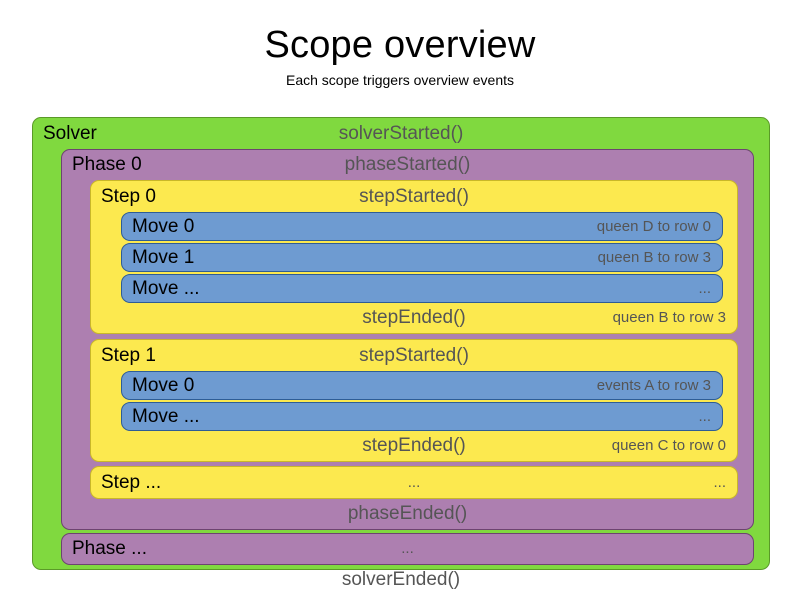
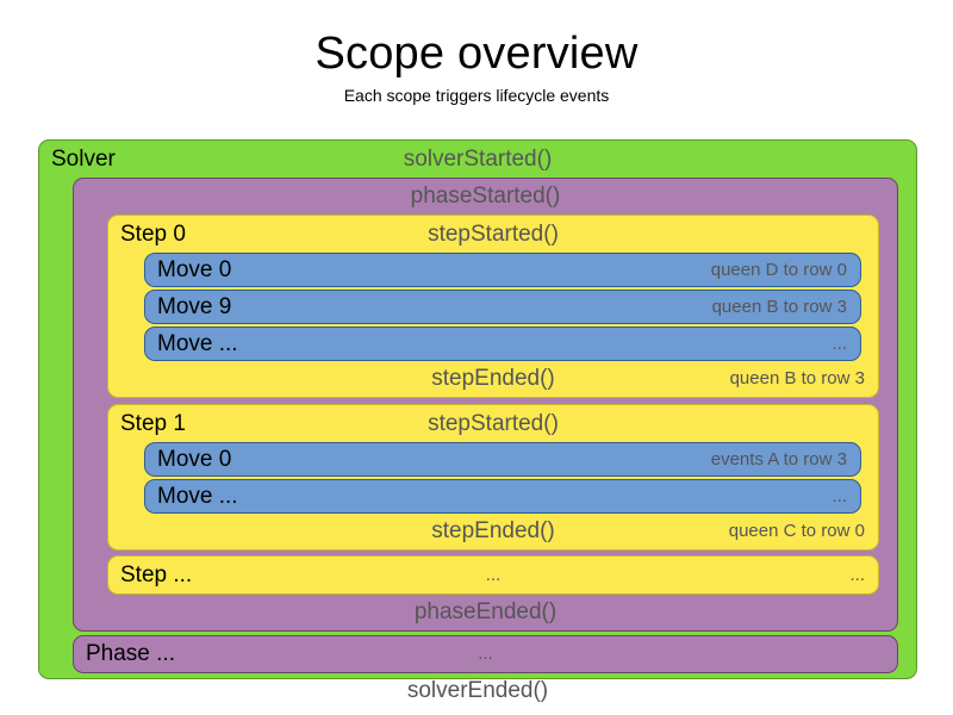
  Scope overview
- Each scope triggers overview events
+ Each scope triggers lifecycle events
  Solver
  solverStarted()
- Phase 0
  phaseStarted()
  Step 0
  stepStarted()
  Move 0
  queen D to row 0
- Move 1
+ Move 9
  queen B to row 3
  Move ...
  ...
  stepEnded()
  queen B to row 3
  Step 1
  stepStarted()
  Move 0
  events A to row 3
  Move ...
  ...
  stepEnded()
  queen C to row 0
  Step ...
  ...
  ...
  phaseEnded()
  Phase ...
  ...
  solverEnded()
